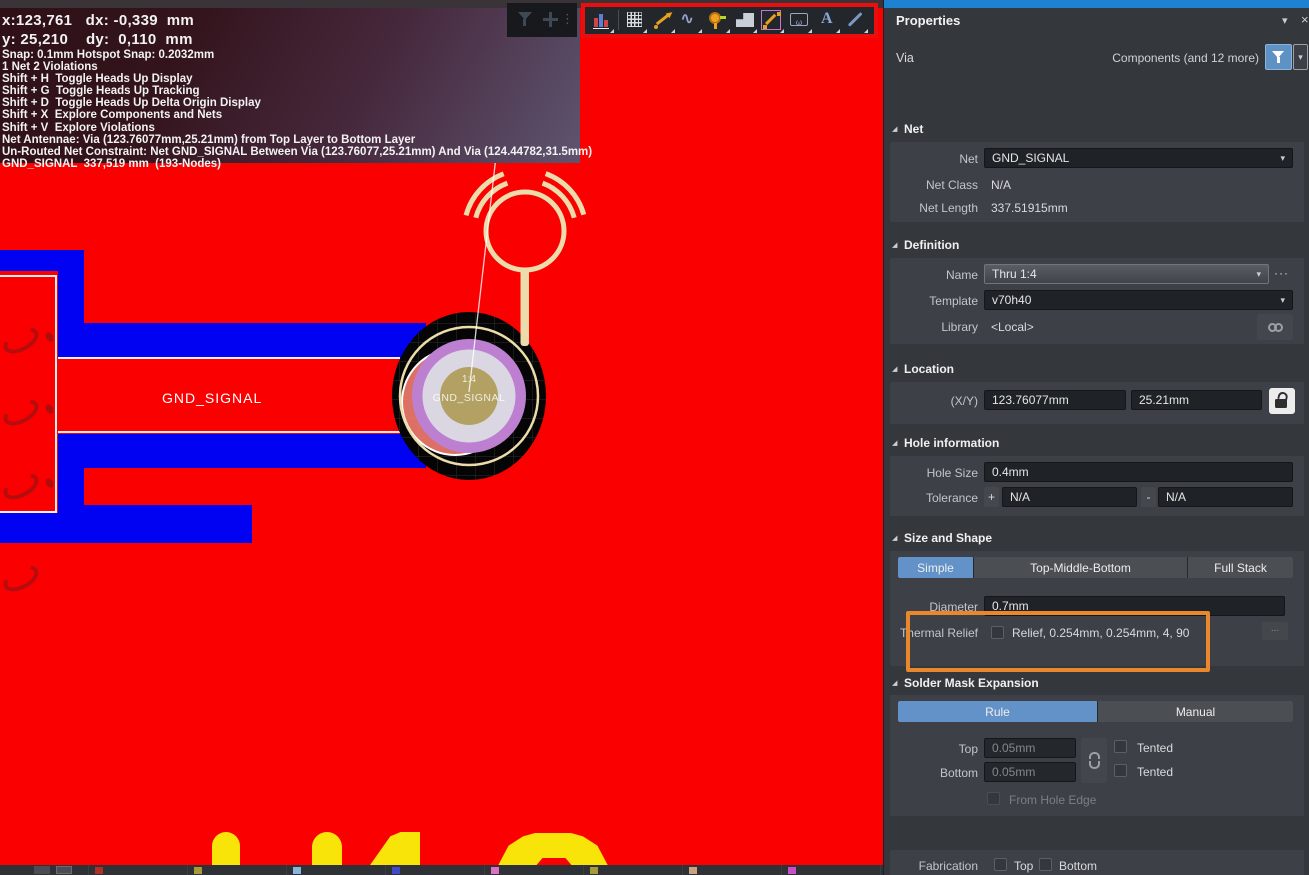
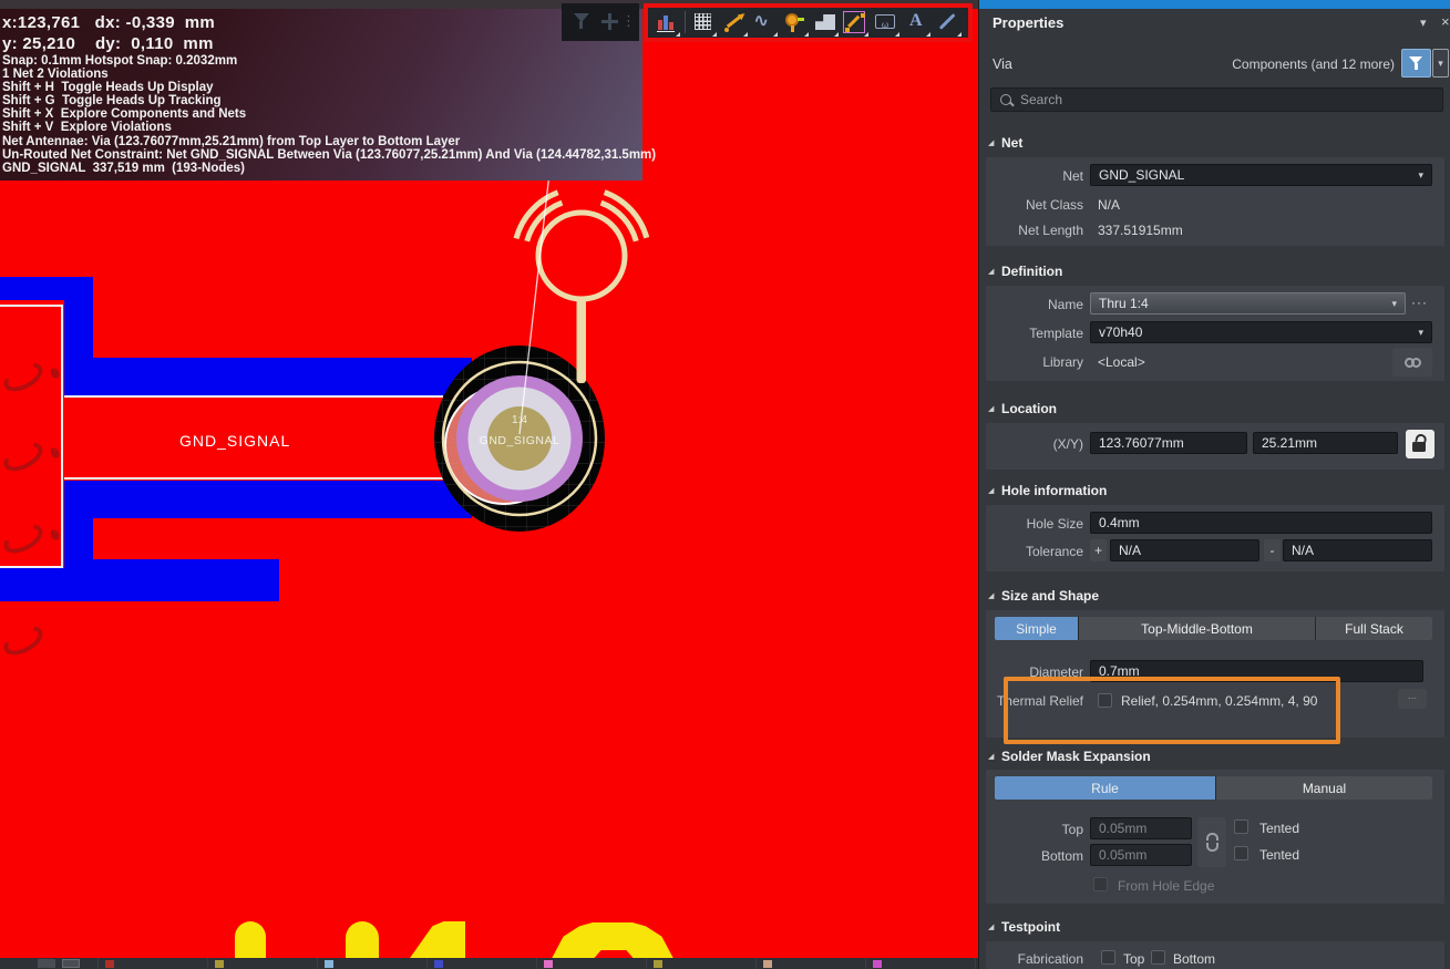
  GND_SIGNAL
  1:4
  GND_SIGNAL
  x:123,761 dx: -0,339 mm
  y: 25,210 dy: 0,110 mm
  Snap: 0.1mm Hotspot Snap: 0.2032mm
  1 Net 2 Violations
  Shift + H Toggle Heads Up Display
  Shift + G Toggle Heads Up Tracking
- Shift + D Toggle Heads Up Delta Origin Display
  Shift + X Explore Components and Nets
  Shift + V Explore Violations
  Net Antennae: Via (123.76077mm,25.21mm) from Top Layer to Bottom Layer
  Un-Routed Net Constraint: Net GND_SIGNAL Between Via (123.76077,25.21mm) And Via (124.44782,31.5mm)
  GND_SIGNAL 337,519 mm (193-Nodes)
  ⋮
  ∿
  ω
  A
  Properties
  ▾
  ×
  Via
  Components (and 12 more)
  ▾
+ Search
  Net
  Net
  GND_SIGNAL
  ▾
  Net Class
  N/A
  Net Length
  337.51915mm
  Definition
  Name
  Thru 1:4
  ▾
  ···
  Template
  v70h40
  ▾
  Library
  <Local>
  Location
  (X/Y)
  123.76077mm
  25.21mm
  Hole information
  Hole Size
  0.4mm
  Tolerance
  +
  N/A
  -
  N/A
  Size and Shape
  Simple
  Top-Middle-Bottom
  Full Stack
  Diameter
  0.7mm
  Thermal Relief
  Relief, 0.254mm, 0.254mm, 4, 90
  ...
  Solder Mask Expansion
  Rule
  Manual
  Top
  0.05mm
  Bottom
  0.05mm
  Tented
  Tented
  From Hole Edge
+ Testpoint
  Fabrication
  Top
  Bottom
